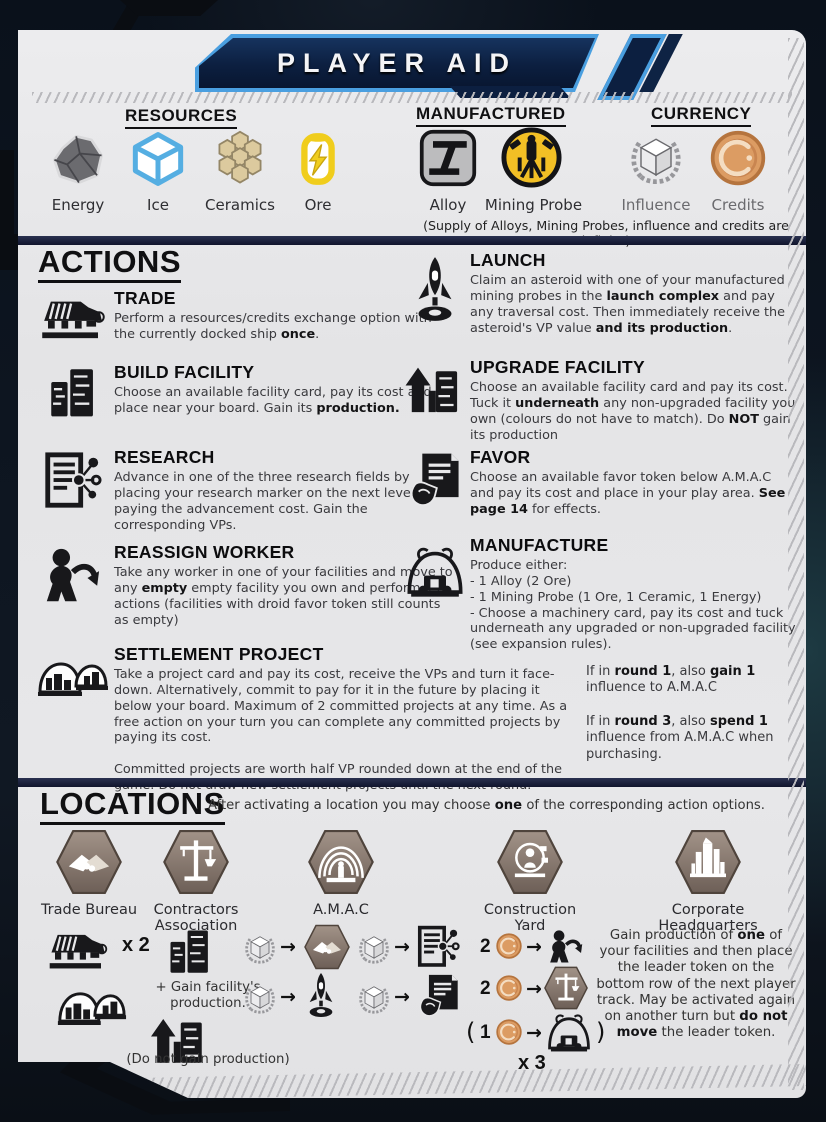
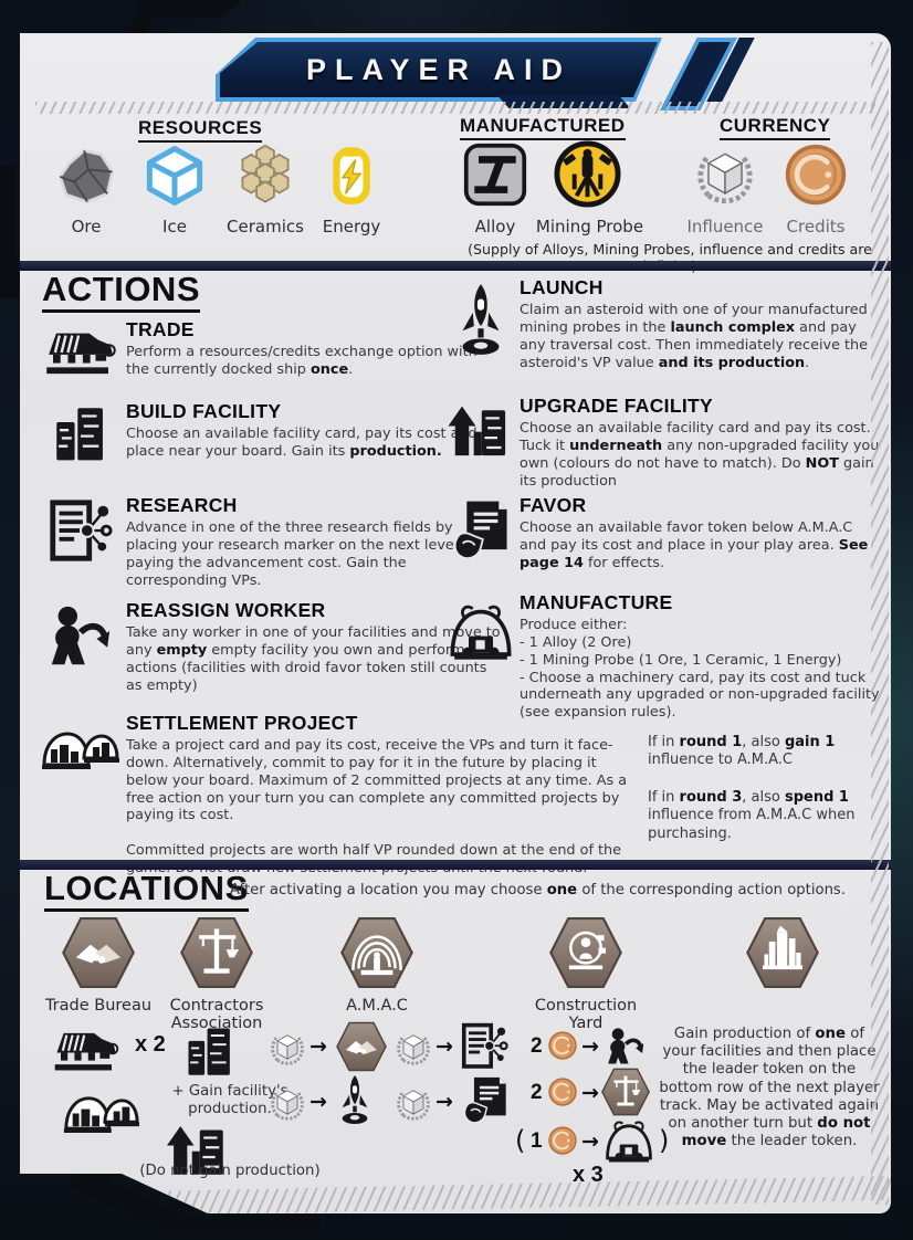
  PLAYER AID
  RESOURCES
- Energy
+ Ore
  Ice
  Ceramics
- Ore
+ Energy
  MANUFACTURED
  Alloy
  Mining Probe
  (Supply of Alloys, Mining Probes, influence and credits are
  CURRENCY
  Influence
  Credits
  ACTIONS
  TRADE
  Perform a resources/credits exchange option wit the currently docked ship once.
  BUILD FACILITY
  Choose an available facility card, pay its cost ad place near your board. Gain its production.
  RESEARCH
  Advance in one of the three research fields by placing your research marker on the next leve paying the advancement cost. Gain the corresponding VPs.
  REASSIGN WORKER
  Take any worker in one of your facilities and move to any empty empty facility you own and perform actions (facilities with droid favor token still counts as empty)
  SETTLEMENT PROJECT
  Take a project card and pay its cost, receive the VPs and turn it face-down. Alternatively, commit to pay for it in the future by placing it below your board. Maximum of 2 committed projects at any time. As a free action on your turn you can complete any committed projects by paying its cost.
  LAUNCH
  Claim an asteroid with one of your manufactured mining probes in the launch complex and pay any traversal cost. Then immediately receive the asteroid's VP value and its production.
  UPGRADE FACILITY
  Choose an available facility card and pay its cost. Tuck it underneath any non-upgraded facility yo own (colours do not have to match). Do NOT gain its production
  FAVOR
  Choose an available favor token below A.M.A.C and pay its cost and place in your play area. See page 14 for effects.
  MANUFACTURE
  Produce either:
  - 1 Alloy (2 Ore)
  - 1 Mining Probe (1 Ore, 1 Ceramic, 1 Energy)
  - Choose a machinery card, pay its cost and tuck underneath any upgraded or non-upgraded facilit (see expansion rules).
  If in round 1, also gain 1 influence to A.M.A.C
  If in round 3, also spend 1 influence from A.M.A.C when purchasing.
  LOCATIONS
  After activating a location you may choose one of the corresponding action options.
  Trade Bureau
  Contractors Association
  A.M.A.C
  Construction Yard
- Corporate Headquarters
  x 2
  + Gain facility's production.
  (Do not gain production)
  →
  →
  →
  →
  2
  →
  2
  →
  (
  1
  →
  )
  x 3
  Gain production of one of your facilities and then plac the leader token on the bottom row of the next playe track. May be activated agai on another turn but do not move the leader token.
